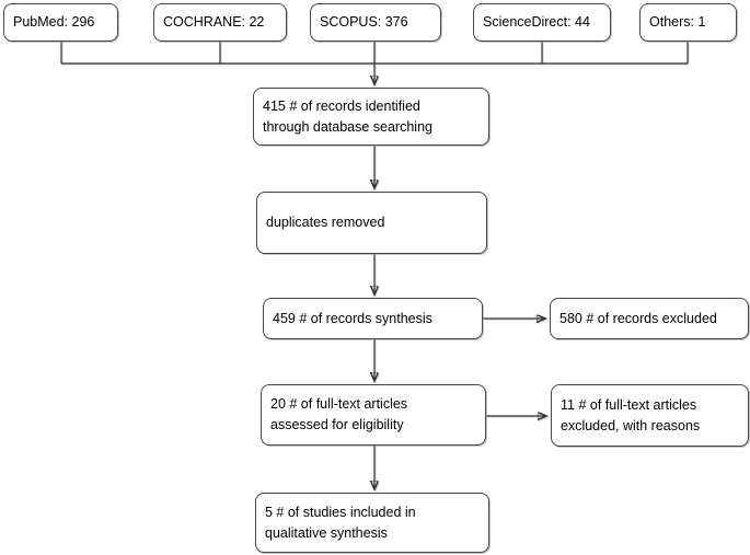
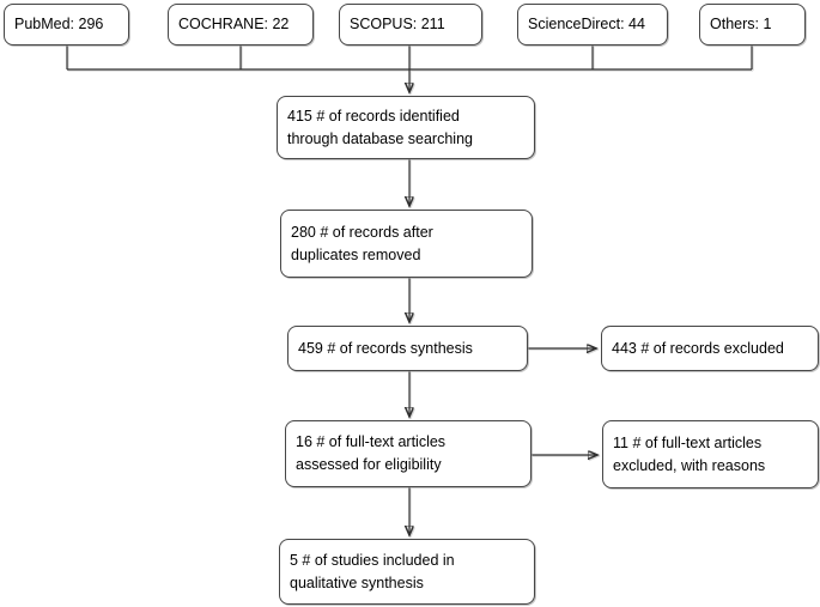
  PubMed: 296
  COCHRANE: 22
- SCOPUS: 376
+ SCOPUS: 211
  ScienceDirect: 44
  Others: 1
  415 # of records identified
  through database searching
+ 280 # of records after
  duplicates removed
  459 # of records synthesis
- 20 # of full-text articles
+ 16 # of full-text articles
  assessed for eligibility
  5 # of studies included in
  qualitative synthesis
- 580 # of records excluded
+ 443 # of records excluded
  11 # of full-text articles
  excluded, with reasons
